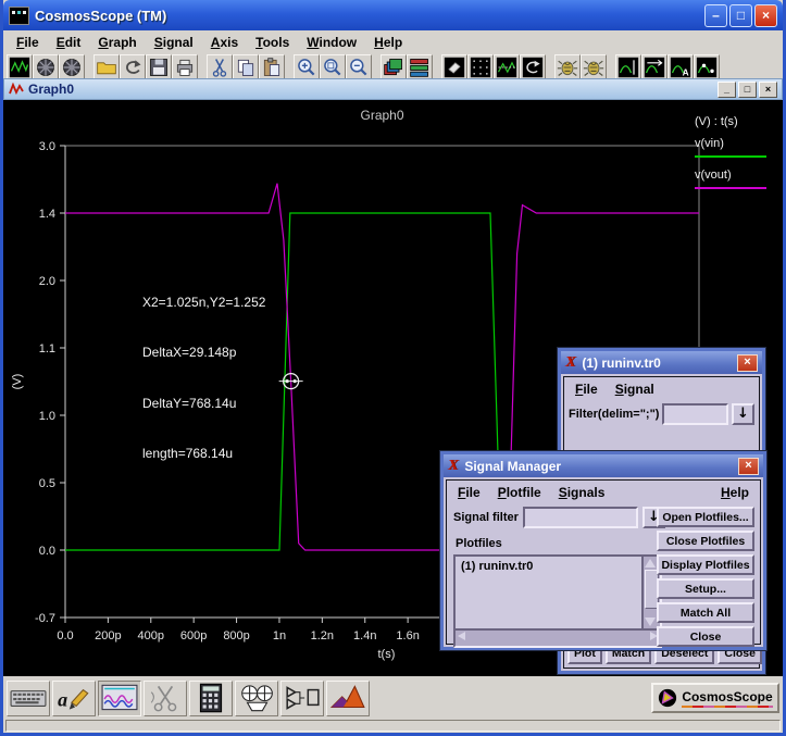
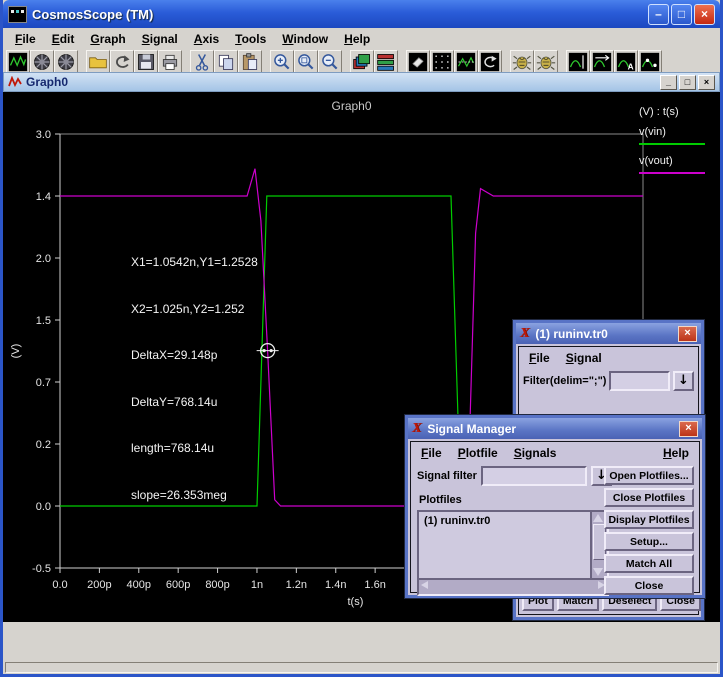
  CosmosScope (TM)
  –
  □
  ×
  File
  Edit
  Graph
  Signal
  Axis
  Tools
  Window
  Help
  A
  Graph0
  _
  □
  ×
  Graph0
  3.0
  1.4
  2.0
- 1.1
+ 1.5
- 1.0
+ 0.7
- 0.5
+ 0.2
  0.0
- -0.7
+ -0.5
  0.0
  200p
  400p
  600p
  800p
  1n
  1.2n
  1.4n
  1.6n
  t(s)
  (V) : t(s)
  v(vin)
  v(vout)
+ X1=1.0542n,Y1=1.2528
  X2=1.025n,Y2=1.252
  DeltaX=29.148p
  DeltaY=768.14u
  length=768.14u
+ slope=26.353meg
  X
  (1) runinv.tr0
  ×
  File
  Signal
  Filter(delim=";")
  ↓
  Plot
  Match
  Deselect
  Close
  X
  Signal Manager
  ×
  File
  Plotfile
  Signals
  Help
  Signal filter
  ↓
  Plotfiles
  (1) runinv.tr0
  Open Plotfiles...
  Close Plotfiles
  Display Plotfiles
  Setup...
  Match All
  Close
- a
- CosmosScope
